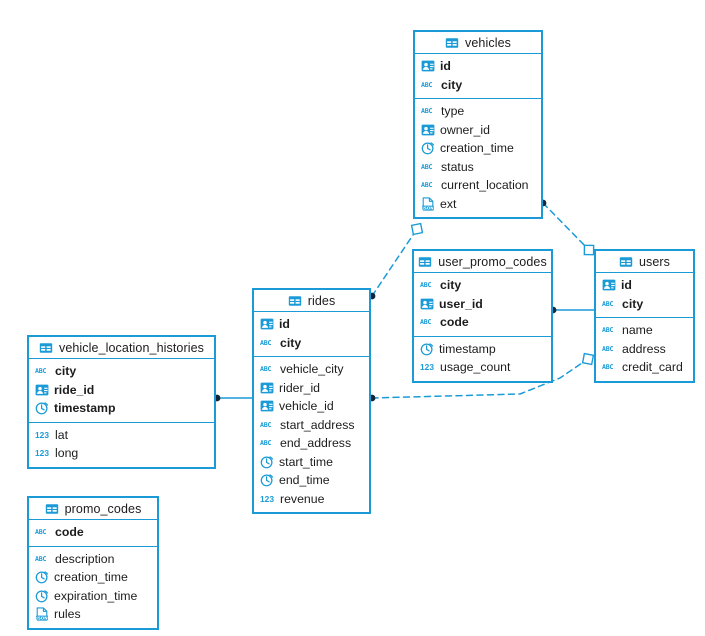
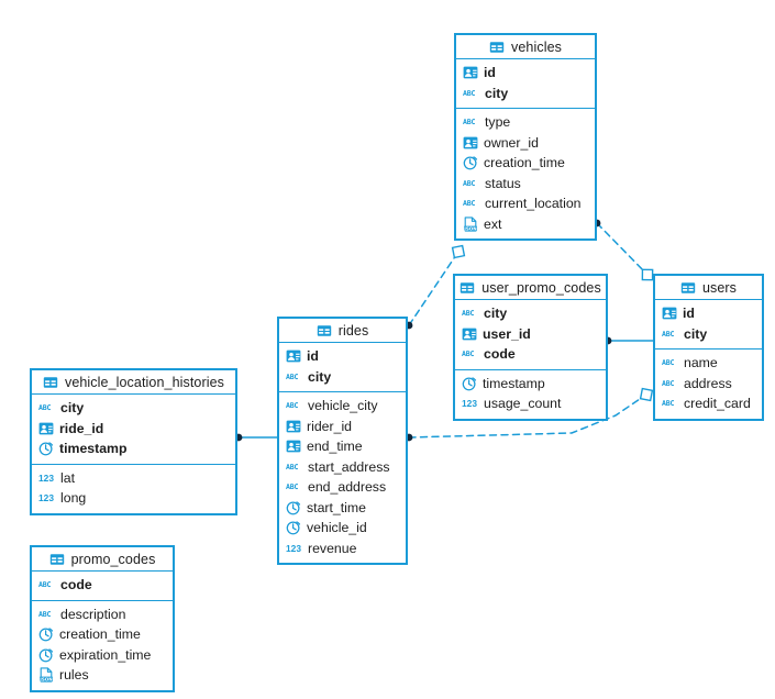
  vehicles
  id
  ABC
  city
  ABC
  type
  owner_id
  creation_time
  ABC
  status
  ABC
  current_location
  ext
  user_promo_codes
  ABC
  city
  user_id
  ABC
  code
  timestamp
  123
  usage_count
  users
  id
  ABC
  city
  ABC
  name
  ABC
  address
  ABC
  credit_card
  rides
  id
  ABC
  city
  ABC
  vehicle_city
  rider_id
- vehicle_id
+ end_time
  ABC
  start_address
  ABC
  end_address
  start_time
- end_time
+ vehicle_id
  123
  revenue
  vehicle_location_histories
  ABC
  city
  ride_id
  timestamp
  123
  lat
  123
  long
  promo_codes
  ABC
  code
  ABC
  description
  creation_time
  expiration_time
  rules
